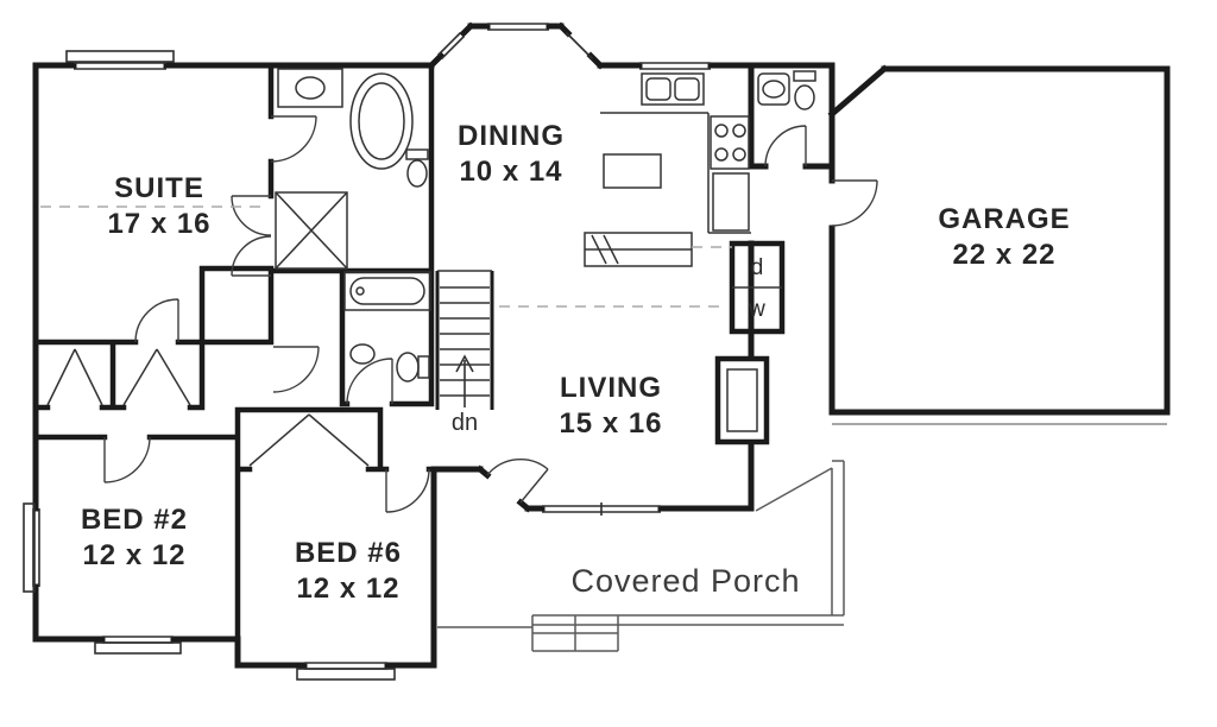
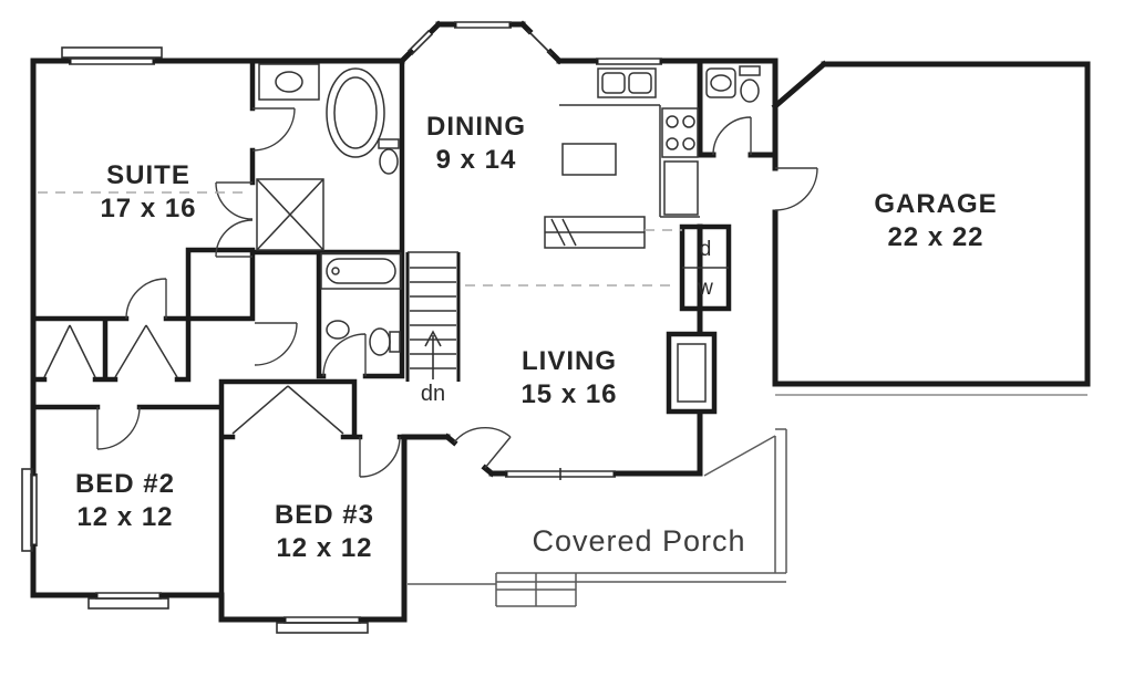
  SUITE
  17 x 16
  DINING
- 10 x 14
+ 9 x 14
  GARAGE
  22 x 22
  LIVING
  15 x 16
  BED #2
  12 x 12
- BED #6
+ BED #3
  12 x 12
  Covered Porch
  dn
  d
  w
